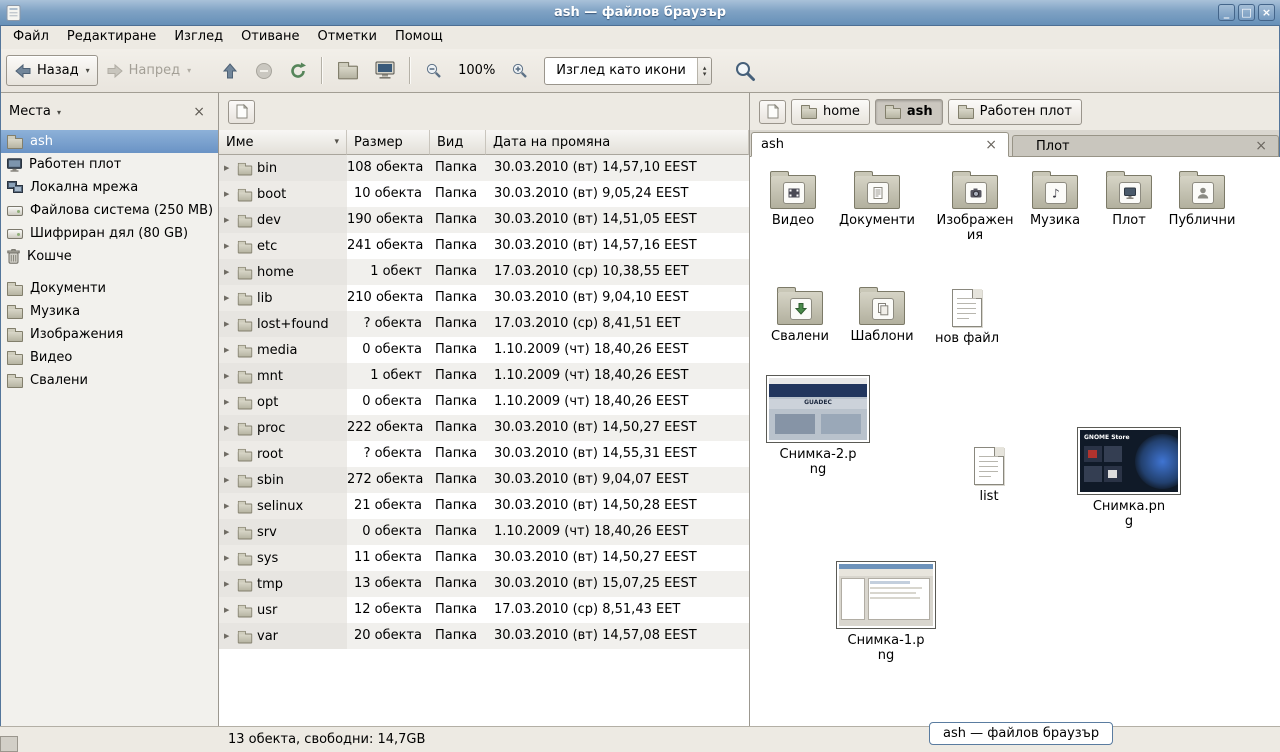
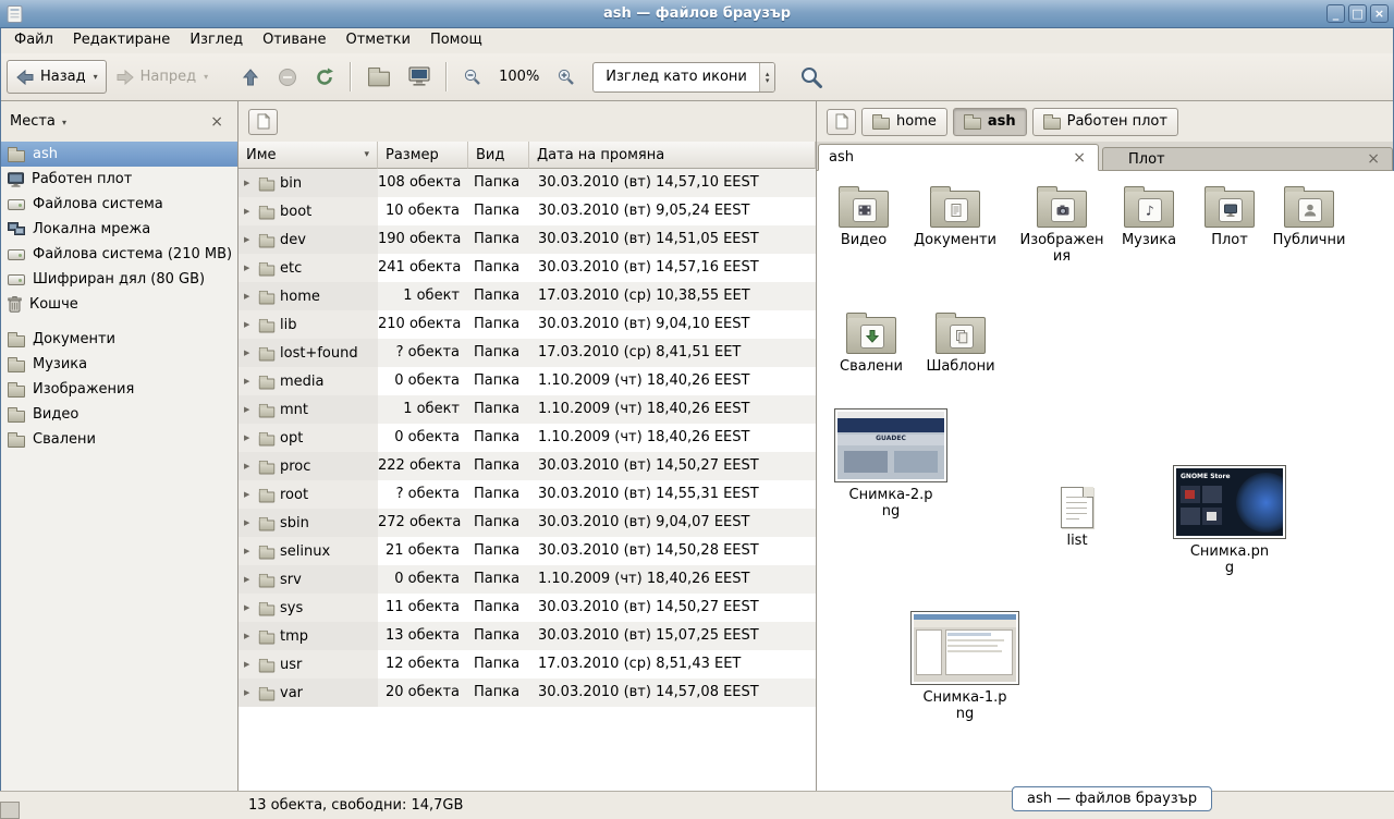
  ash — файлов браузър
  _
  □
  ×
  Файл
  Редактиране
  Изглед
  Отиване
  Отметки
  Помощ
  Назад
  ▾
  Напред
  ▾
  100%
  Изглед като икони
  ▴
  ▾
  Места ▾
  ×
  ash
  Работен плот
+ Файлова система
  Локална мрежа
- Файлова система (250 MB)
+ Файлова система (210 MB)
  Шифриран дял (80 GB)
  Кошче
  Документи
  Музика
  Изображения
  Видео
  Свалени
  Име
  ▾
  Размер
  Вид
  Дата на промяна
  ▶
  bin
  108 обекта
  Папка
  30.03.2010 (вт) 14,57,10 EEST
  ▶
  boot
  10 обекта
  Папка
  30.03.2010 (вт) 9,05,24 EEST
  ▶
  dev
  190 обекта
  Папка
  30.03.2010 (вт) 14,51,05 EEST
  ▶
  etc
  241 обекта
  Папка
  30.03.2010 (вт) 14,57,16 EEST
  ▶
  home
  1 обект
  Папка
  17.03.2010 (ср) 10,38,55 EET
  ▶
  lib
  210 обекта
  Папка
  30.03.2010 (вт) 9,04,10 EEST
  ▶
  lost+found
  ? обекта
  Папка
  17.03.2010 (ср) 8,41,51 EET
  ▶
  media
  0 обекта
  Папка
  1.10.2009 (чт) 18,40,26 EEST
  ▶
  mnt
  1 обект
  Папка
  1.10.2009 (чт) 18,40,26 EEST
  ▶
  opt
  0 обекта
  Папка
  1.10.2009 (чт) 18,40,26 EEST
  ▶
  proc
  222 обекта
  Папка
  30.03.2010 (вт) 14,50,27 EEST
  ▶
  root
  ? обекта
  Папка
  30.03.2010 (вт) 14,55,31 EEST
  ▶
  sbin
  272 обекта
  Папка
  30.03.2010 (вт) 9,04,07 EEST
  ▶
  selinux
  21 обекта
  Папка
  30.03.2010 (вт) 14,50,28 EEST
  ▶
  srv
  0 обекта
  Папка
  1.10.2009 (чт) 18,40,26 EEST
  ▶
  sys
  11 обекта
  Папка
  30.03.2010 (вт) 14,50,27 EEST
  ▶
  tmp
  13 обекта
  Папка
  30.03.2010 (вт) 15,07,25 EEST
  ▶
  usr
  12 обекта
  Папка
  17.03.2010 (ср) 8,51,43 EET
  ▶
  var
  20 обекта
  Папка
  30.03.2010 (вт) 14,57,08 EEST
  home
  ash
  Работен плот
  ash
  ×
  Плот
  ×
  Видео
  Документи
  Изображения
  ♪
  Музика
  Плот
  Публични
  Свалени
  Шаблони
- нов файл
  Снимка-2.png
  list
  Снимка.png
  Снимка-1.png
  13 обекта, свободни: 14,7GB
  ash — файлов браузър
